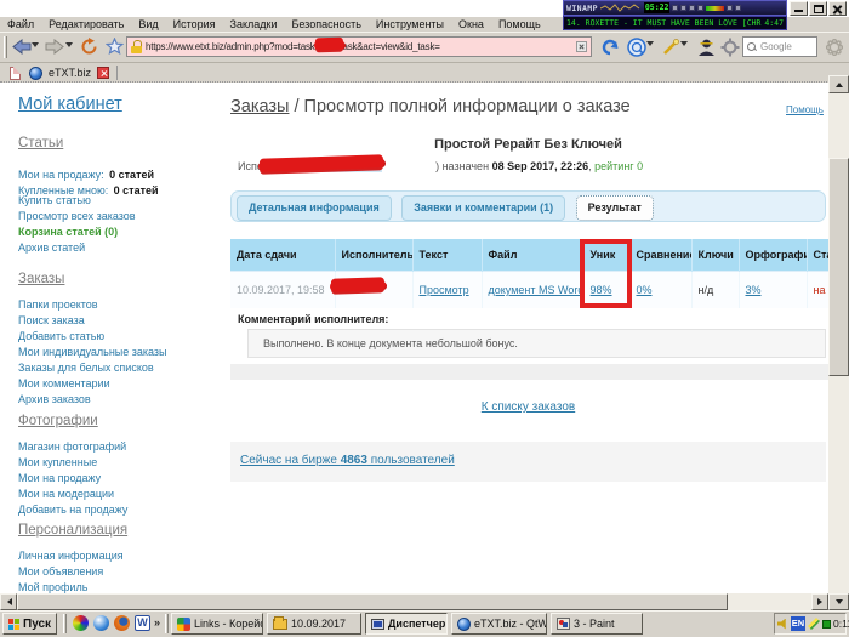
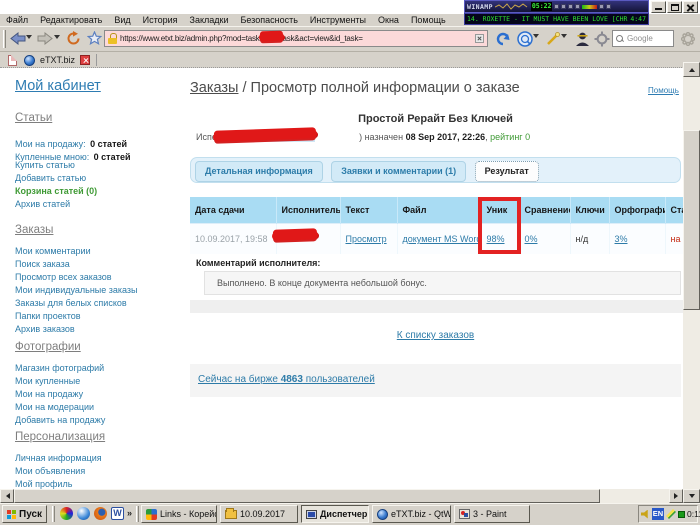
  WINAMP
  05:22
  14. ROXETTE - IT MUST HAVE BEEN LOVE [CHR
  4:47
  Файл
  Редактировать
  Вид
  История
  Закладки
  Безопасность
  Инструменты
  Окна
  Помощь
  https://www.etxt.biz/admin.php?mod=taskask&act=view&id_task=
  Google
  eTXT.biz
  Мой кабинет
  Статьи
  Мои на продажу: 0 статей
  Купленные мною: 0 статей
  Купить статью
- Просмотр всех заказов
+ Добавить статью
  Корзина статей (0)
  Архив статей
  Заказы
- Папки проектов
+ Мои комментарии
  Поиск заказа
- Добавить статью
+ Просмотр всех заказов
  Мои индивидуальные заказы
  Заказы для белых списков
- Мои комментарии
+ Папки проектов
  Архив заказов
  Фотографии
  Магазин фотографий
  Мои купленные
  Мои на продажу
  Мои на модерации
  Добавить на продажу
  Персонализация
  Личная информация
  Мои объявления
  Мой профиль
  Заказы / Просмотр полной информации о заказе
  Помощь
  Простой Рерайт Без Ключей
  Исп ) назначен 08 Sep 2017, 22:26, рейтинг 0
  Детальная информация Заявки и комментарии (1) Результат
  Дата сдачи	Исполнитель	Текст	Файл	Уник	Сравнени	Ключи	Орфограф	Ст
  10.09.2017, 19:58		Просмотр	документ MS Word	98%	0%	н/д	3%	на
  Комментарий исполнителя:
  Выполнено. В конце документа небольшой бонус.
  К списку заказов
  Сейчас на бирже 4863 пользователей
  Пуск
  W
  »
  10.09.2017
  eTXT.biz - QtW
  3 - Paint
  EN
  0:1
